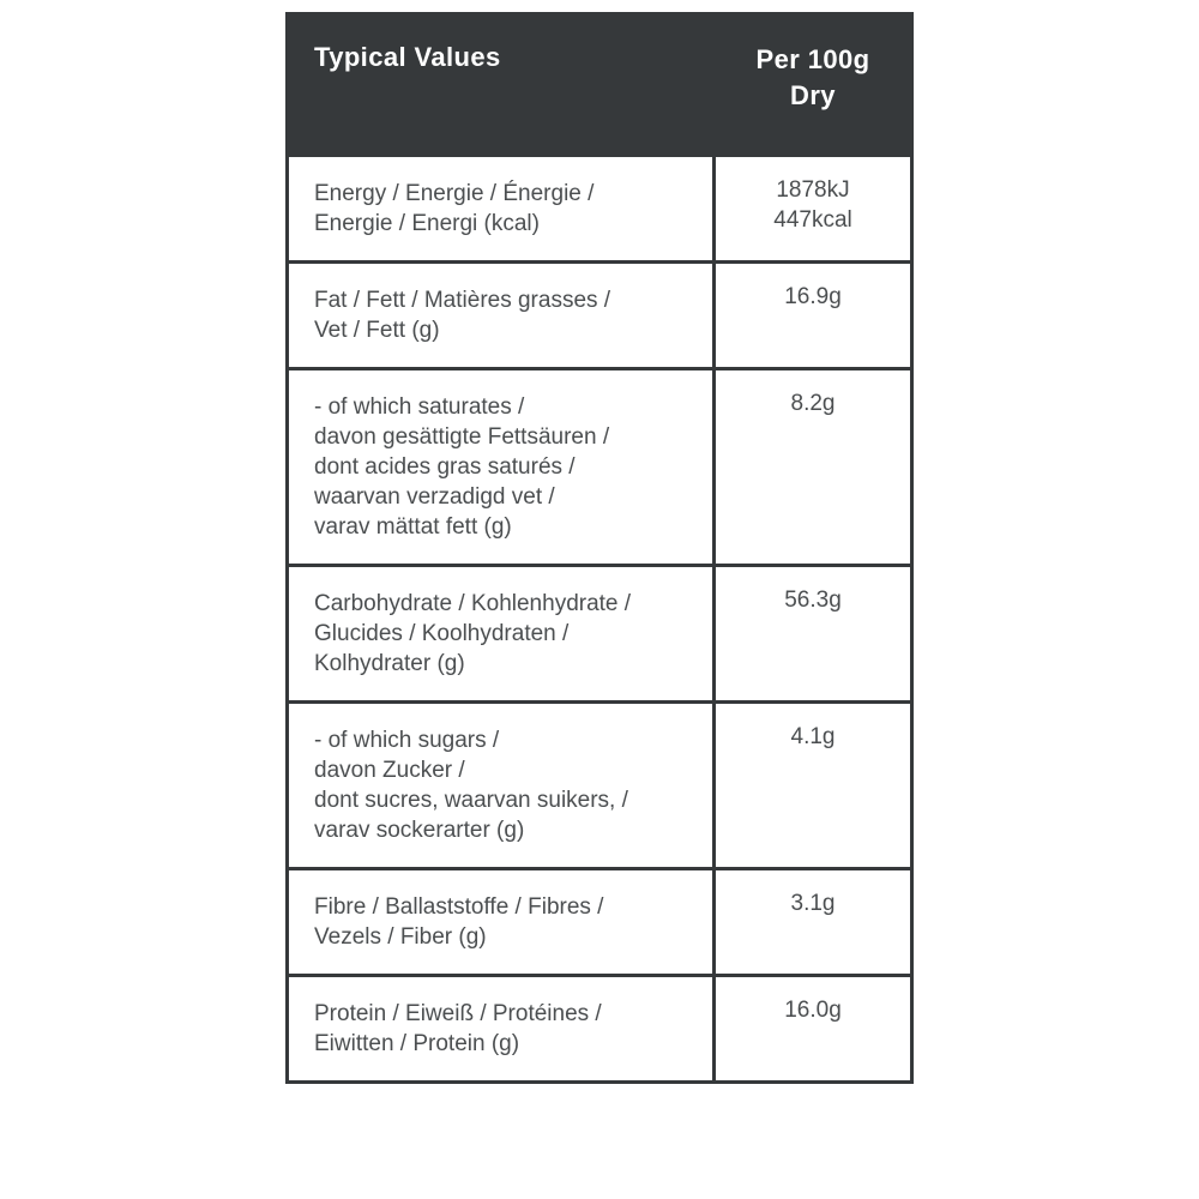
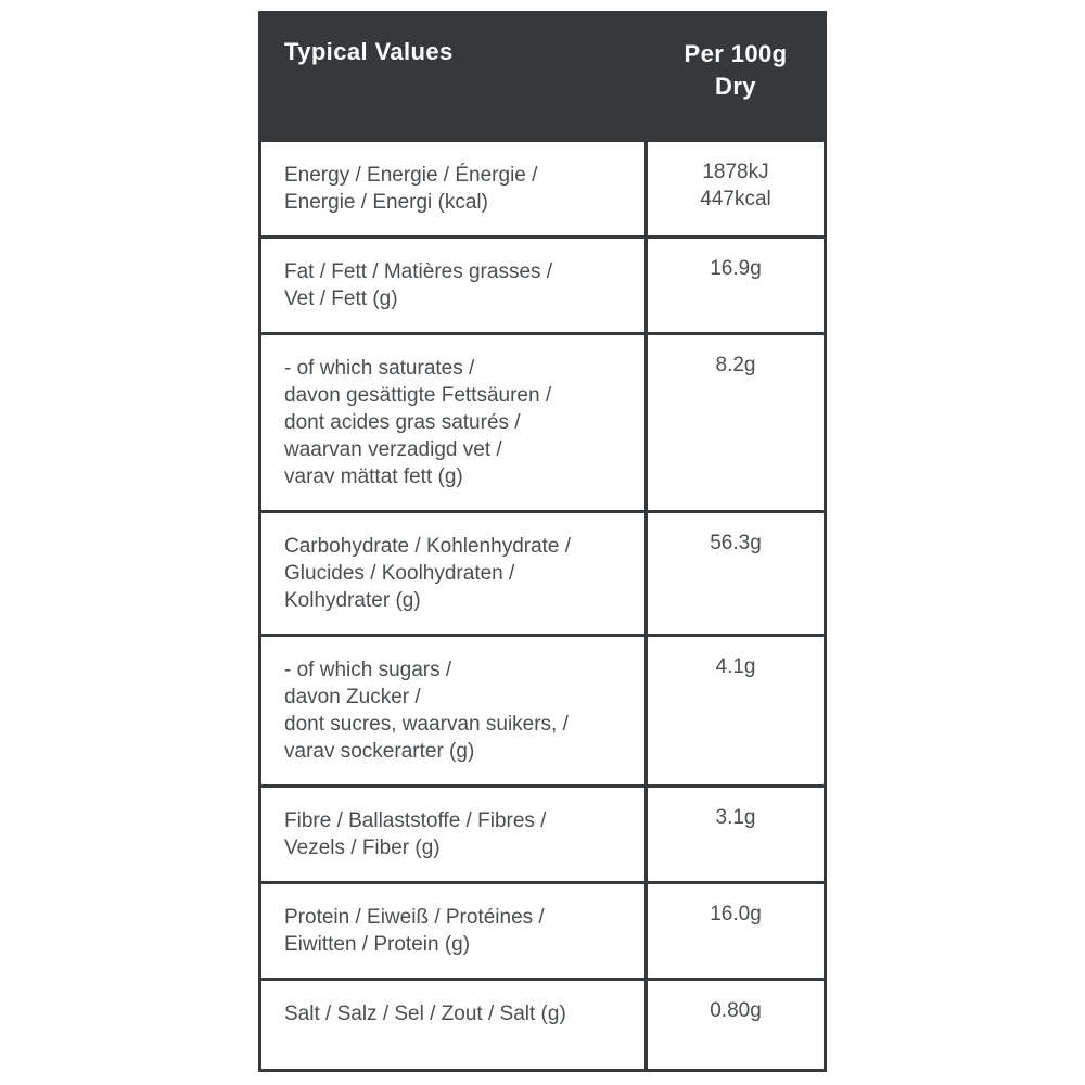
  Typical Values
  Per 100g
  Dry
  Energy / Energie / Énergie /
  Energie / Energi (kcal)
  1878kJ
  447kcal
  Fat / Fett / Matières grasses /
  Vet / Fett (g)
  16.9g
  - of which saturates /
  davon gesättigte Fettsäuren /
  dont acides gras saturés /
  waarvan verzadigd vet /
  varav mättat fett (g)
  8.2g
  Carbohydrate / Kohlenhydrate /
  Glucides / Koolhydraten /
  Kolhydrater (g)
  56.3g
  - of which sugars /
  davon Zucker /
  dont sucres, waarvan suikers, /
  varav sockerarter (g)
  4.1g
  Fibre / Ballaststoffe / Fibres /
  Vezels / Fiber (g)
  3.1g
  Protein / Eiweiß / Protéines /
  Eiwitten / Protein (g)
  16.0g
+ Salt / Salz / Sel / Zout / Salt (g)
+ 0.80g
